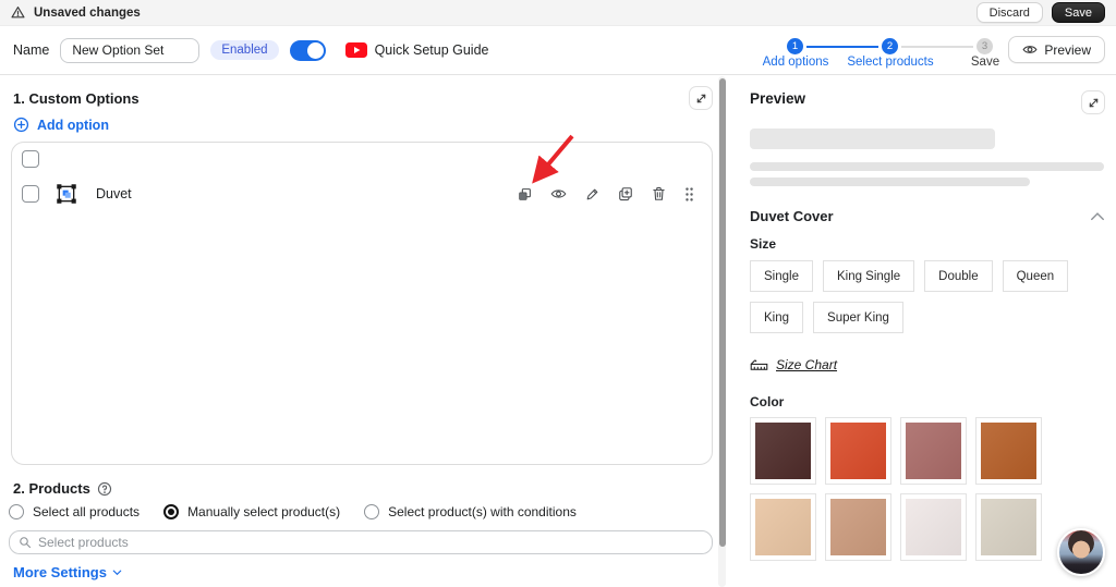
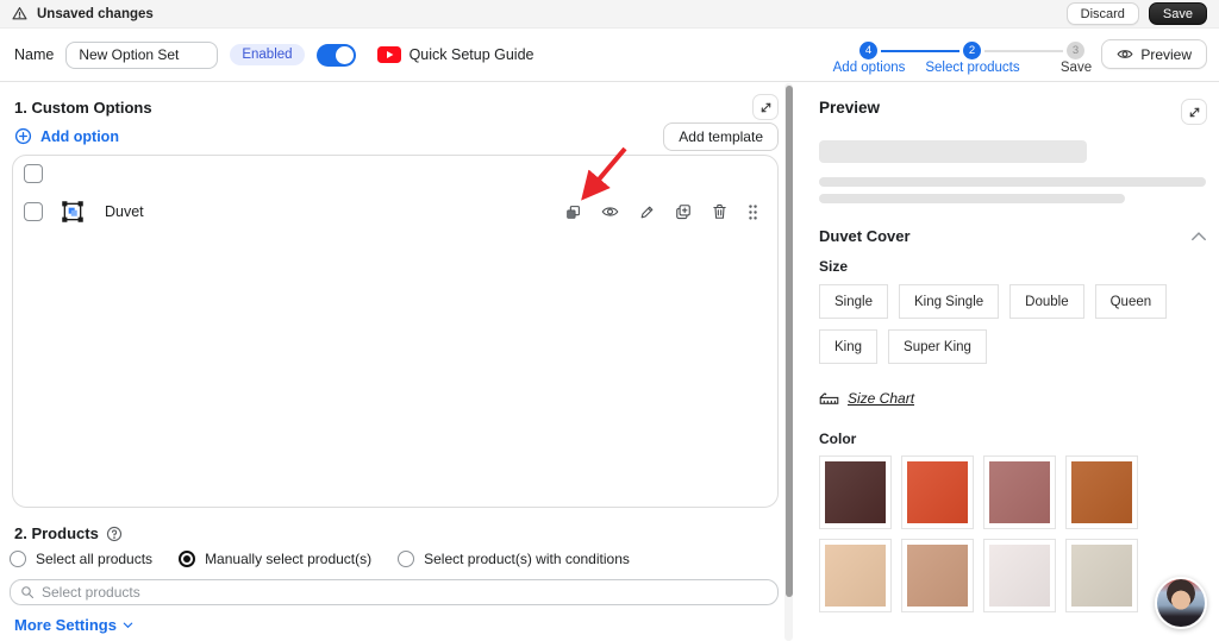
  Unsaved changes
  Discard
  Save
  Name
  New Option Set
  Enabled
  Quick Setup Guide
- 1
+ 4
  2
  3
  Add options
  Select products
  Save
  Preview
  1. Custom Options
  Add option
+ Add template
  Duvet
  2. Products
  Select all products
  Manually select product(s)
  Select product(s) with conditions
  Select products
  More Settings
  Preview
  Duvet Cover
  Size
  Single
  King Single
  Double
  Queen
  King
  Super King
  Size Chart
  Color
